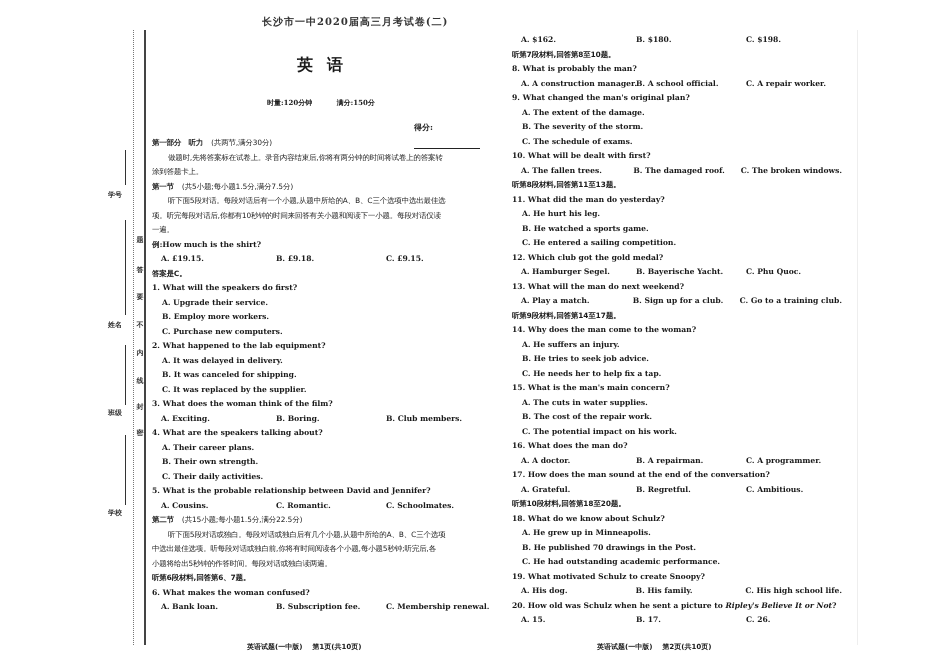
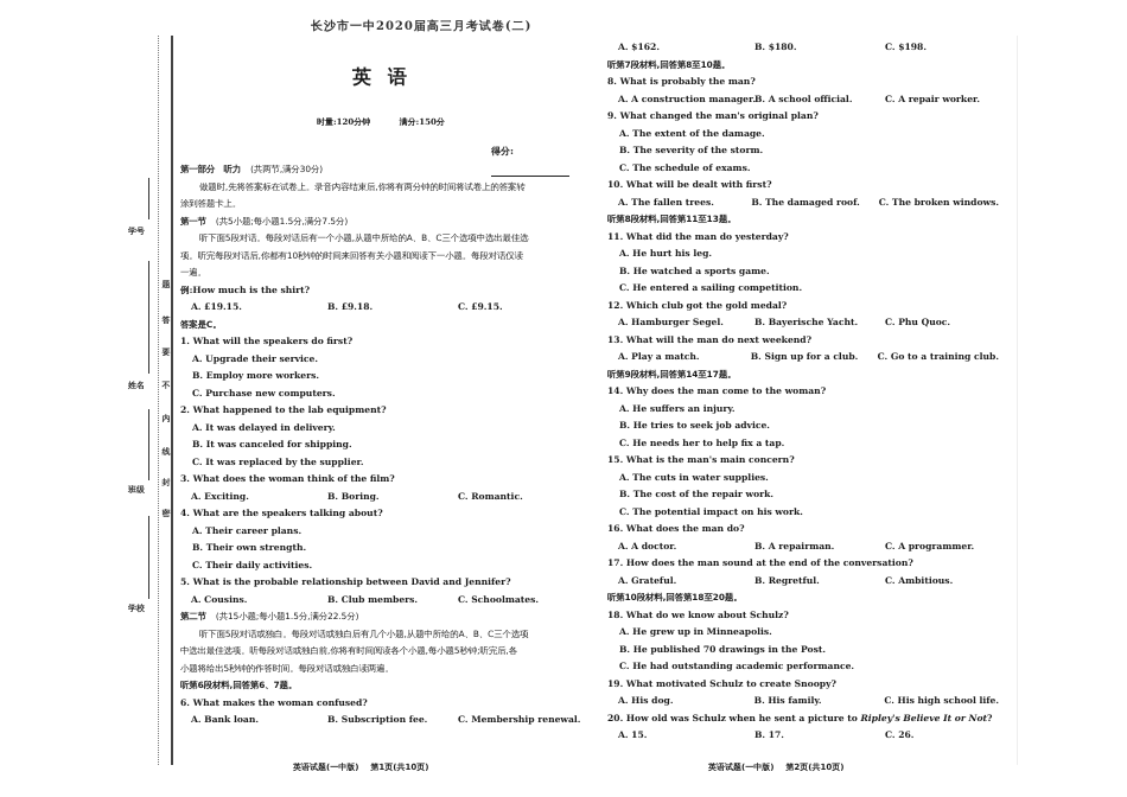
  学号
  姓名
  班级
  学校
  题
  答
  要
  不
  内
  线
  封
  密
  长沙市一中2020届高三月考试卷(二)
  英语
  时量:120分钟 满分:150分
  得分:
  第一部分 听力 (共两节,满分30分)
  做题时,先将答案标在试卷上。录音内容结束后,你将有两分钟的时间将试卷上的答案转
  涂到答题卡上。
  第一节 (共5小题;每小题1.5分,满分7.5分)
  听下面5段对话。每段对话后有一个小题,从题中所给的A、B、C三个选项中选出最佳选
  项。听完每段对话后,你都有10秒钟的时间来回答有关小题和阅读下一小题。每段对话仅读
  一遍。
  例:How much is the shirt?
  A. £19.15.
  B. £9.18.
  C. £9.15.
  答案是C。
  1. What will the speakers do first?
  A. Upgrade their service.
  B. Employ more workers.
  C. Purchase new computers.
  2. What happened to the lab equipment?
  A. It was delayed in delivery.
  B. It was canceled for shipping.
  C. It was replaced by the supplier.
  3. What does the woman think of the film?
  A. Exciting.
  B. Boring.
- B. Club members.
+ C. Romantic.
  4. What are the speakers talking about?
  A. Their career plans.
  B. Their own strength.
  C. Their daily activities.
  5. What is the probable relationship between David and Jennifer?
  A. Cousins.
- C. Romantic.
+ B. Club members.
  C. Schoolmates.
  第二节 (共15小题;每小题1.5分,满分22.5分)
  听下面5段对话或独白。每段对话或独白后有几个小题,从题中所给的A、B、C三个选项
  中选出最佳选项。听每段对话或独白前,你将有时间阅读各个小题,每小题5秒钟;听完后,各
  小题将给出5秒钟的作答时间。每段对话或独白读两遍。
  听第6段材料,回答第6、7题。
  6. What makes the woman confused?
  A. Bank loan.
  B. Subscription fee.
  C. Membership renewal.
  英语试题(一中版) 第1页(共10页)
  A. $162.
  B. $180.
  C. $198.
  听第7段材料,回答第8至10题。
  8. What is probably the man?
  A. A construction manager.
  B. A school official.
  C. A repair worker.
  9. What changed the man's original plan?
  A. The extent of the damage.
  B. The severity of the storm.
  C. The schedule of exams.
  10. What will be dealt with first?
  A. The fallen trees.
  B. The damaged roof.
  C. The broken windows.
  听第8段材料,回答第11至13题。
  11. What did the man do yesterday?
  A. He hurt his leg.
  B. He watched a sports game.
  C. He entered a sailing competition.
  12. Which club got the gold medal?
  A. Hamburger Segel.
  B. Bayerische Yacht.
  C. Phu Quoc.
  13. What will the man do next weekend?
  A. Play a match.
  B. Sign up for a club.
  C. Go to a training club.
  听第9段材料,回答第14至17题。
  14. Why does the man come to the woman?
  A. He suffers an injury.
  B. He tries to seek job advice.
  C. He needs her to help fix a tap.
  15. What is the man's main concern?
  A. The cuts in water supplies.
  B. The cost of the repair work.
  C. The potential impact on his work.
  16. What does the man do?
  A. A doctor.
  B. A repairman.
  C. A programmer.
  17. How does the man sound at the end of the conversation?
  A. Grateful.
  B. Regretful.
  C. Ambitious.
  听第10段材料,回答第18至20题。
  18. What do we know about Schulz?
  A. He grew up in Minneapolis.
  B. He published 70 drawings in the Post.
  C. He had outstanding academic performance.
  19. What motivated Schulz to create Snoopy?
  A. His dog.
  B. His family.
  C. His high school life.
  20. How old was Schulz when he sent a picture to Ripley's Believe It or Not?
  A. 15.
  B. 17.
  C. 26.
  英语试题(一中版) 第2页(共10页)
